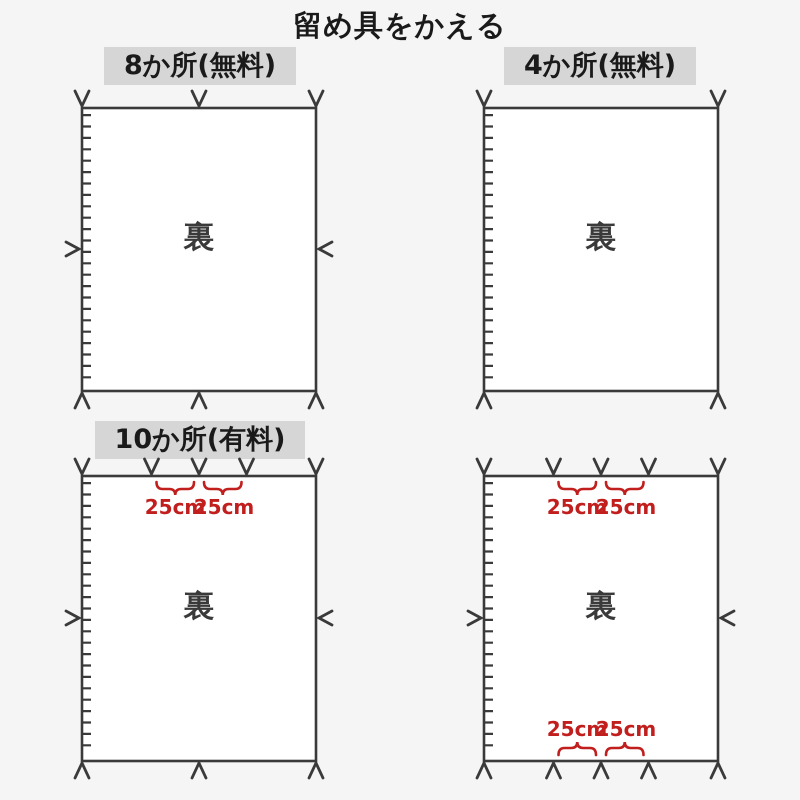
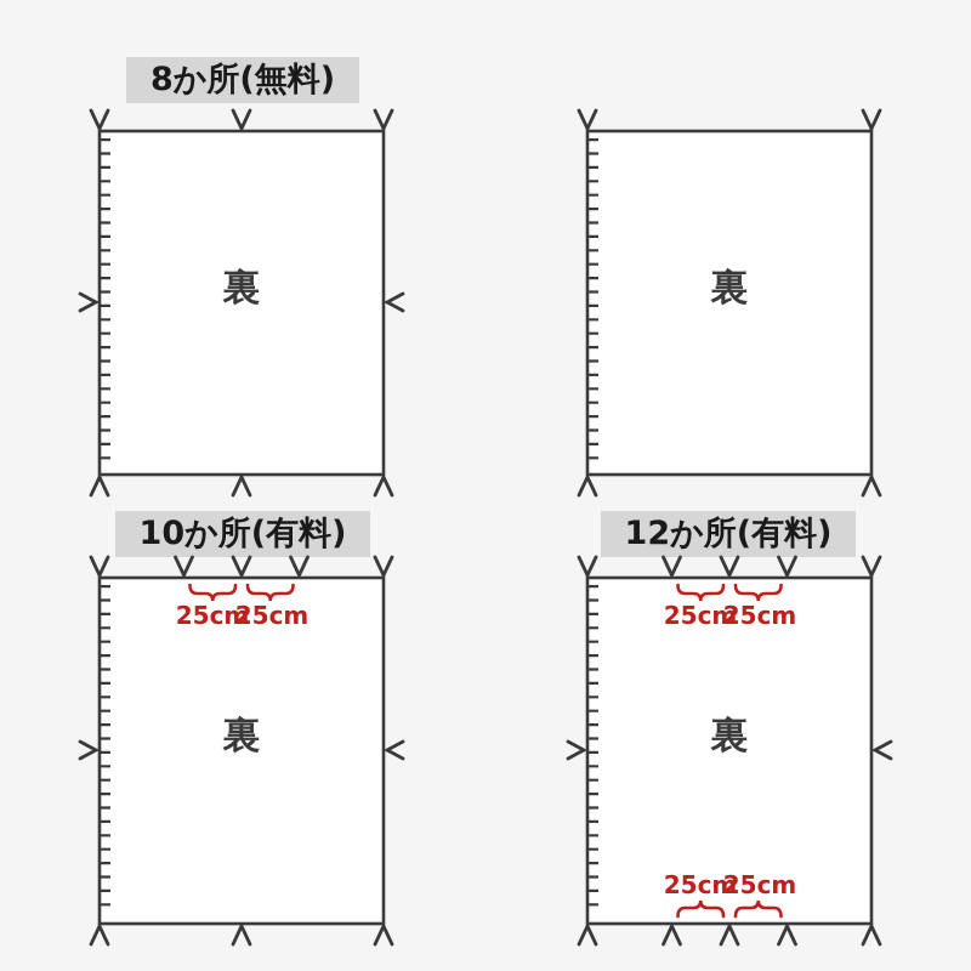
- 留め具をかえる
  8か所(無料)
- 4か所(無料)
  10か所(有料)
+ 12か所(有料)
  裏
  裏
  25cm
  25cm
  裏
  25cm
  25cm
  裏
  25cm
  25cm
